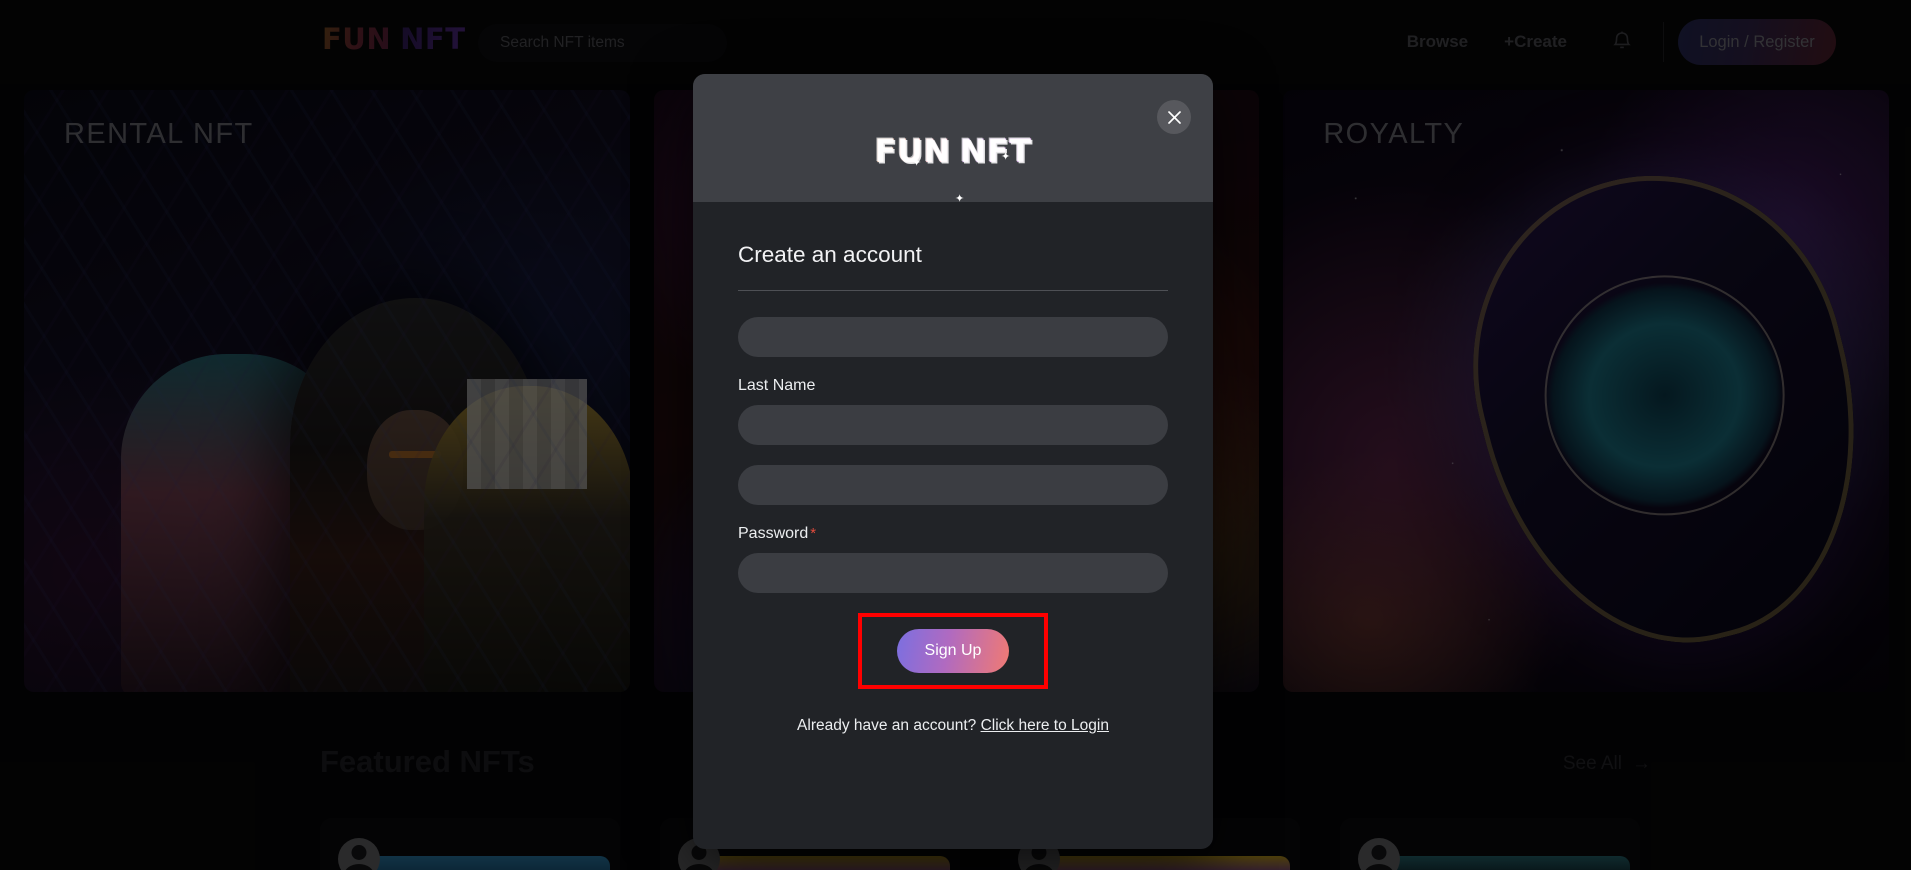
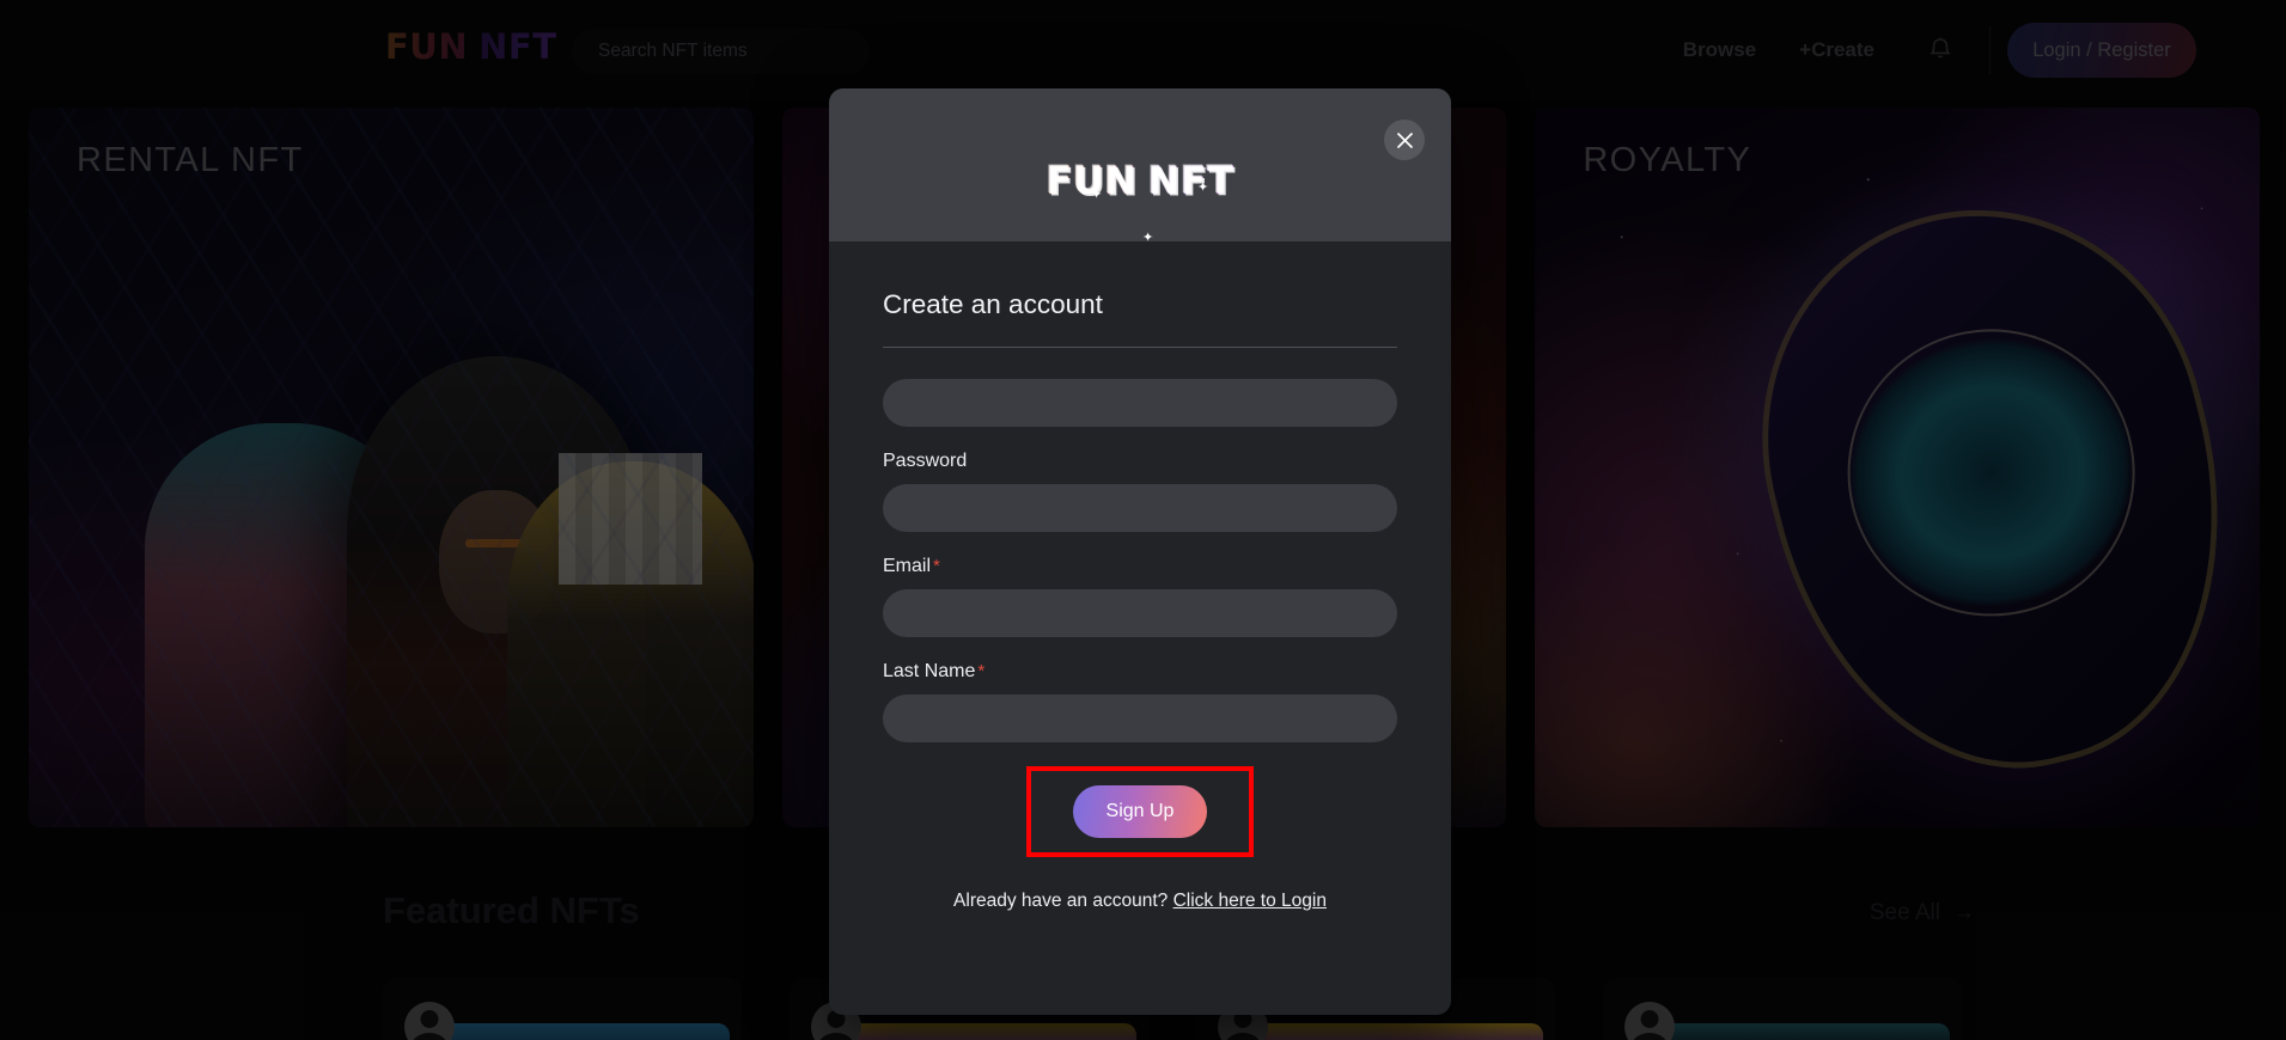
  FUN NFT
  Search NFT items
  Browse
  +Create
  Login / Register
  RENTAL NFT
  ROYALTY
  FUN NFT
  ✦
  ✦
  ✦
  Create an account
- Last Name
+ Password
+ Email*
- Password*
+ Last Name*
  Sign Up
  Already have an account? Click here to Login
